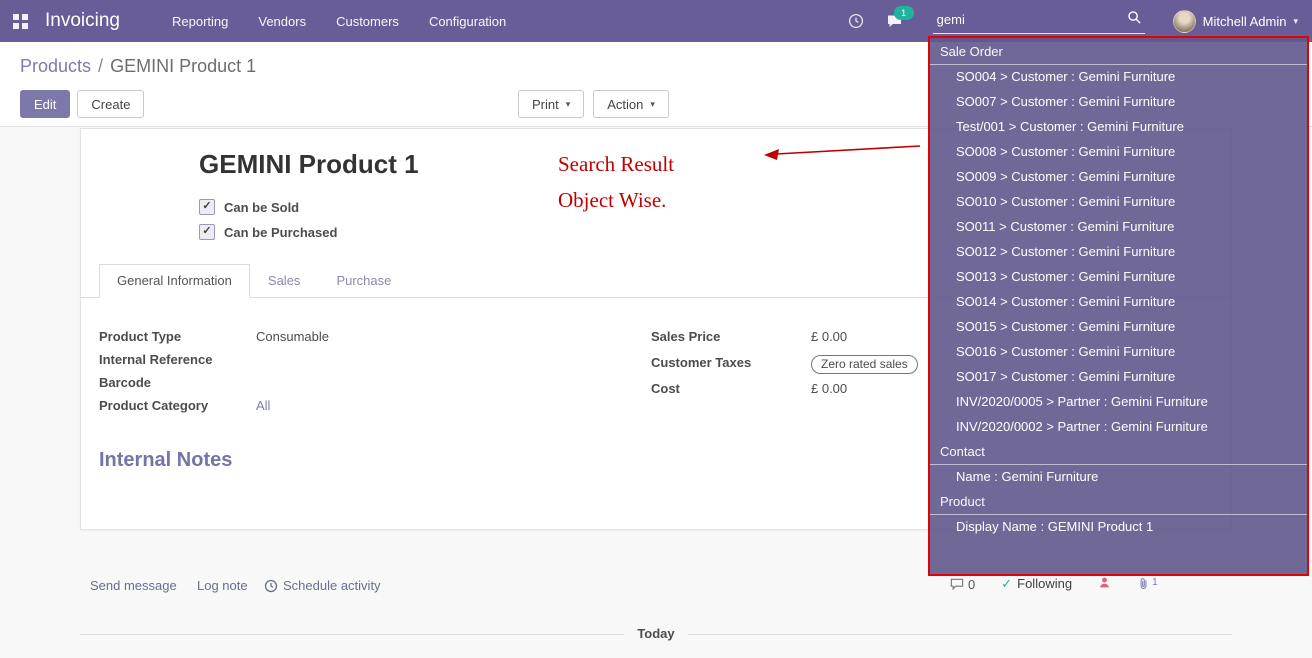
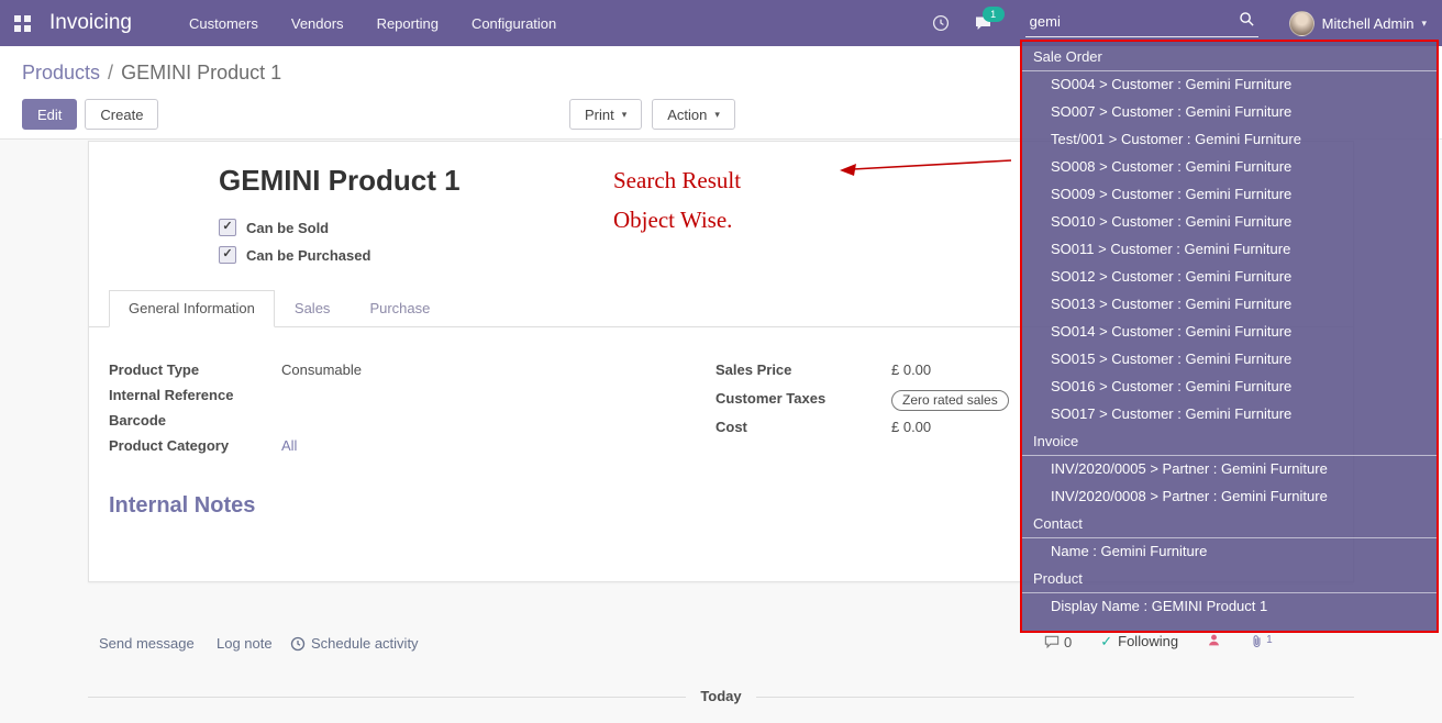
  Invoicing
- Reporting
+ Customers
  Vendors
- Customers
+ Reporting
  Configuration
  1
  gemi
  Mitchell Admin
  ▾
  Products / GEMINI Product 1
  Edit
  Create
  Print
  ▾
  Action
  ▾
  GEMINI Product 1
  ✓
  Can be Sold
  ✓
  Can be Purchased
  General Information
  Sales
  Purchase
  Product Type
  Consumable
  Internal Reference
  Barcode
  Product Category
  All
  Sales Price
  £ 0.00
  Customer Taxes
  Zero rated sales
  Cost
  £ 0.00
  Internal Notes
  Search Result
  Object Wise.
  Send message
  Log note
  Schedule activity
  0
  ✓
  Following
  1
  Today
  Sale Order
  SO004 > Customer : Gemini Furniture
  SO007 > Customer : Gemini Furniture
  Test/001 > Customer : Gemini Furniture
  SO008 > Customer : Gemini Furniture
  SO009 > Customer : Gemini Furniture
  SO010 > Customer : Gemini Furniture
  SO011 > Customer : Gemini Furniture
  SO012 > Customer : Gemini Furniture
  SO013 > Customer : Gemini Furniture
  SO014 > Customer : Gemini Furniture
  SO015 > Customer : Gemini Furniture
  SO016 > Customer : Gemini Furniture
  SO017 > Customer : Gemini Furniture
+ Invoice
  INV/2020/0005 > Partner : Gemini Furniture
- INV/2020/0002 > Partner : Gemini Furniture
+ INV/2020/0008 > Partner : Gemini Furniture
  Contact
  Name : Gemini Furniture
  Product
  Display Name : GEMINI Product 1
